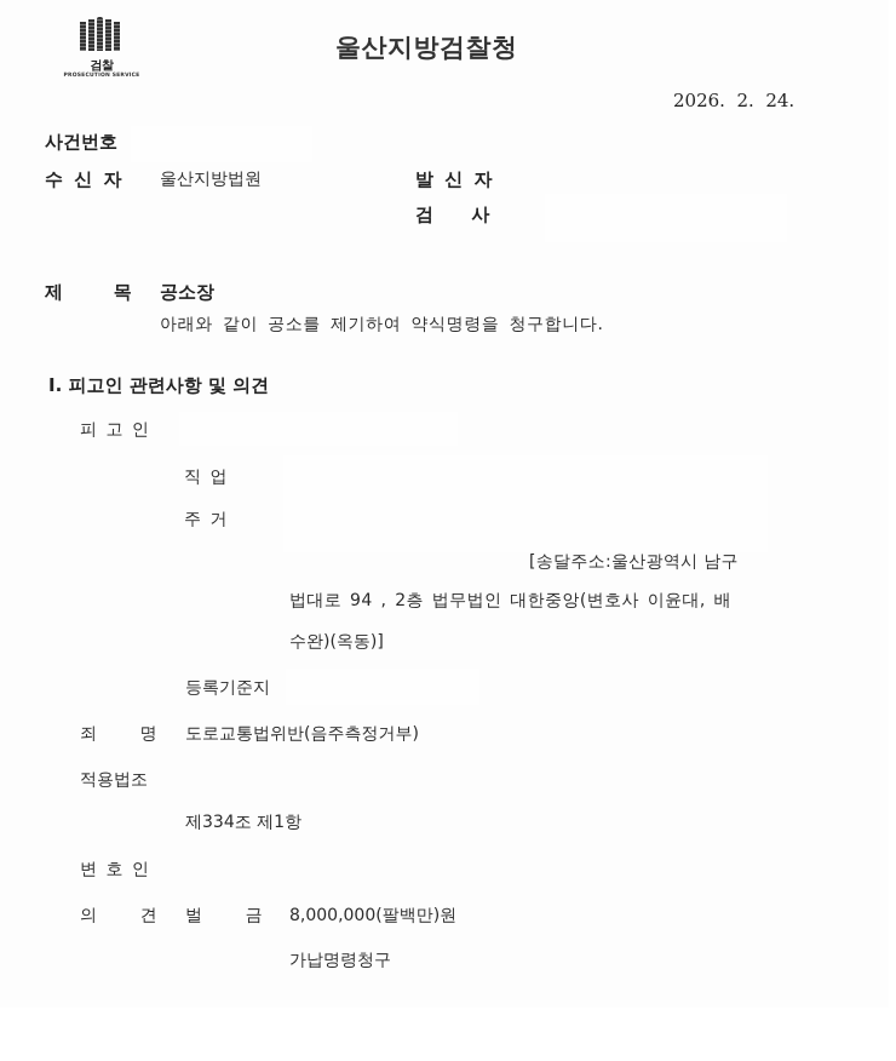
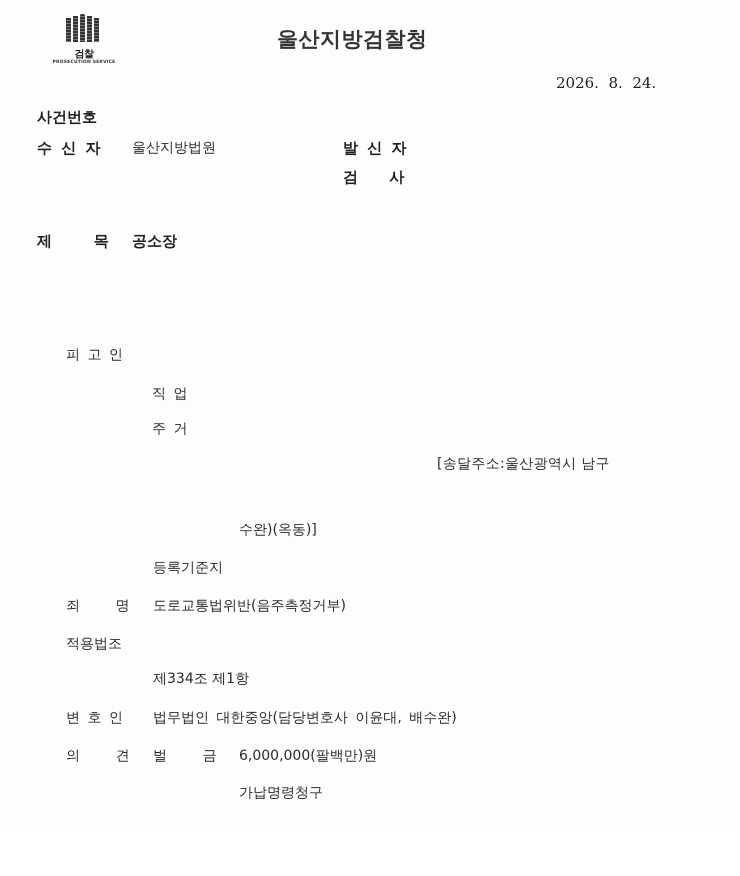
  검찰
  울산지방검찰청
- 2026. 2. 24.
+ 2026. 8. 24.
  사건번호
  수 신 자
  울산지방법원
  발 신 자
  검 사
  제 목
  공소장
- 아래와 같이 공소를 제기하여 약식명령을 청구합니다.
- Ⅰ. 피고인 관련사항 및 의견
  피 고 인
  직 업
  주 거
  [송달주소:울산광역시 남구
- 법대로 94 , 2층 법무법인 대한중앙(변호사 이윤대, 배
  수완)(옥동)]
  등록기준지
  죄 명
  도로교통법위반(음주측정거부)
  적용법조
  제334조 제1항
  변 호 인
+ 법무법인 대한중앙(담당변호사 이윤대, 배수완)
  의 견
  벌 금
- 8,000,000(팔백만)원
+ 6,000,000(팔백만)원
  가납명령청구
